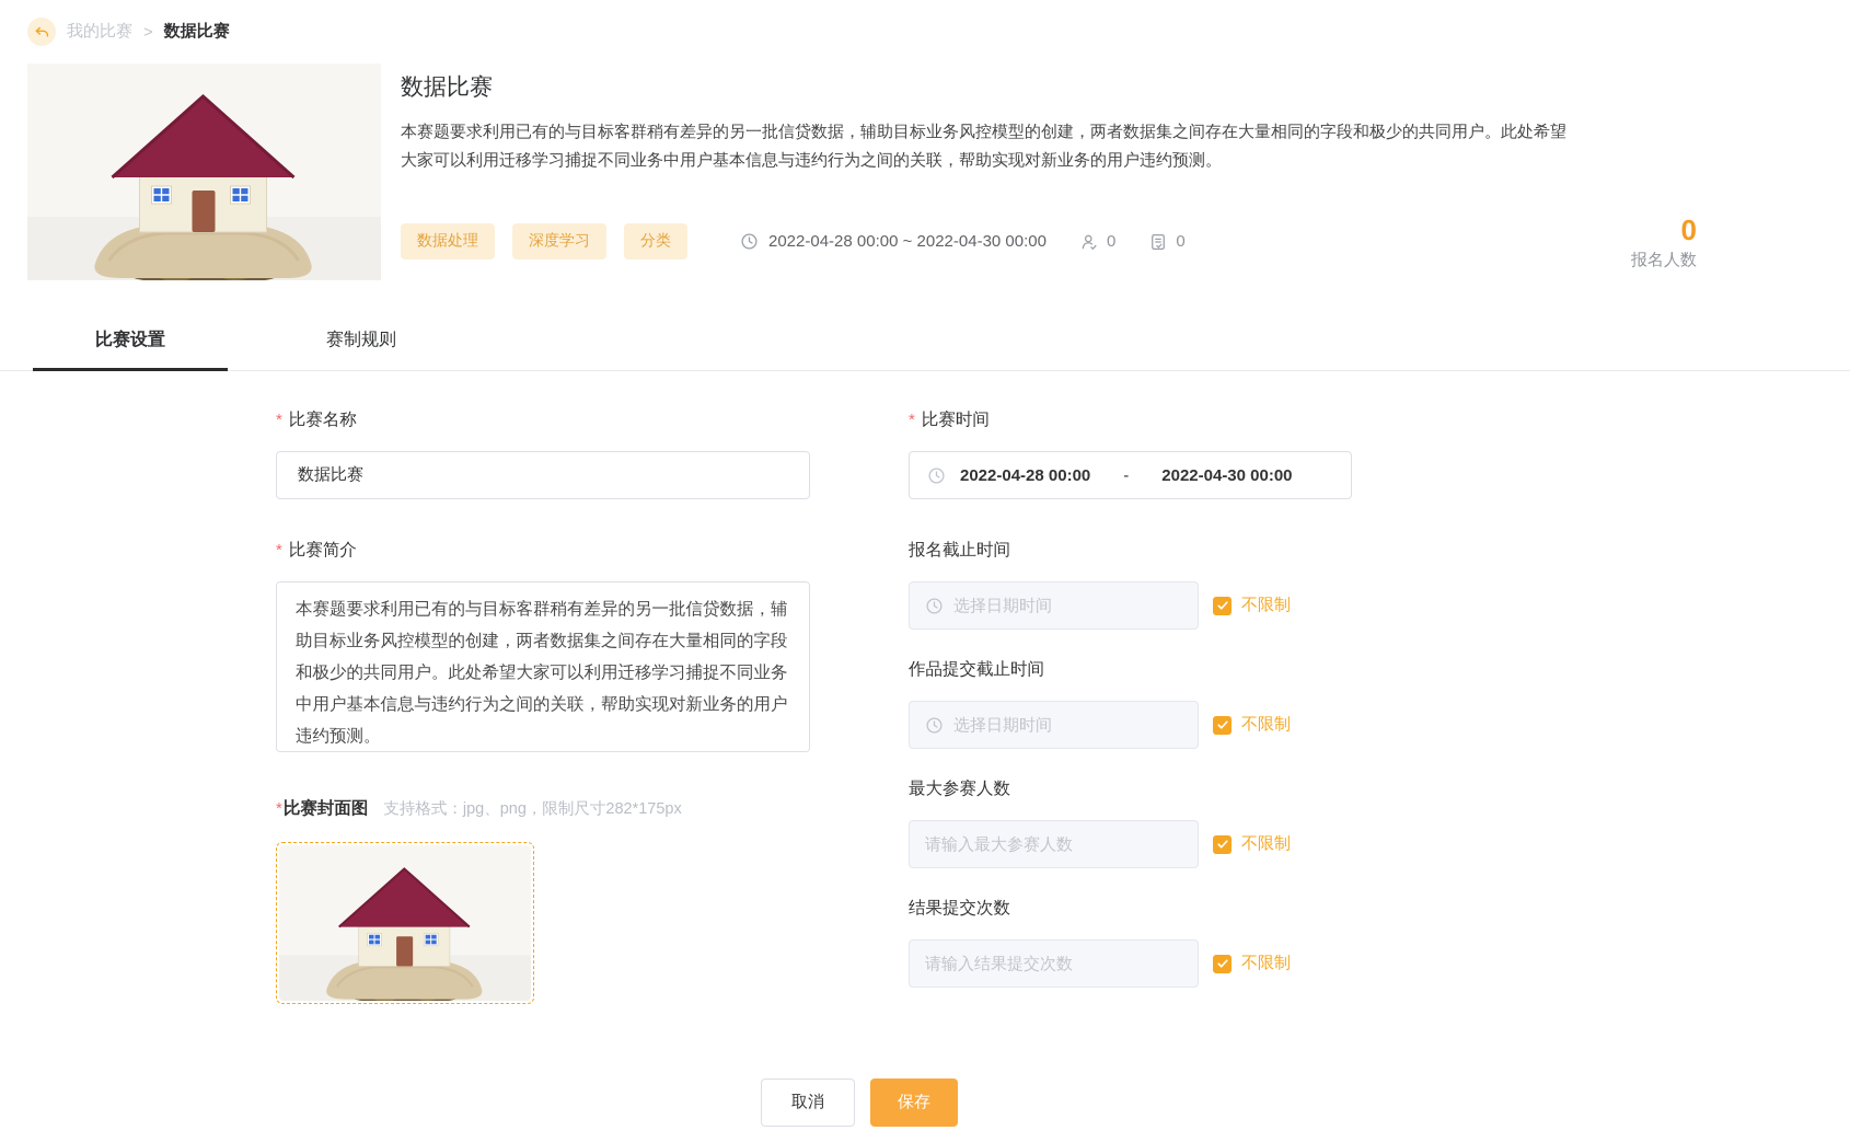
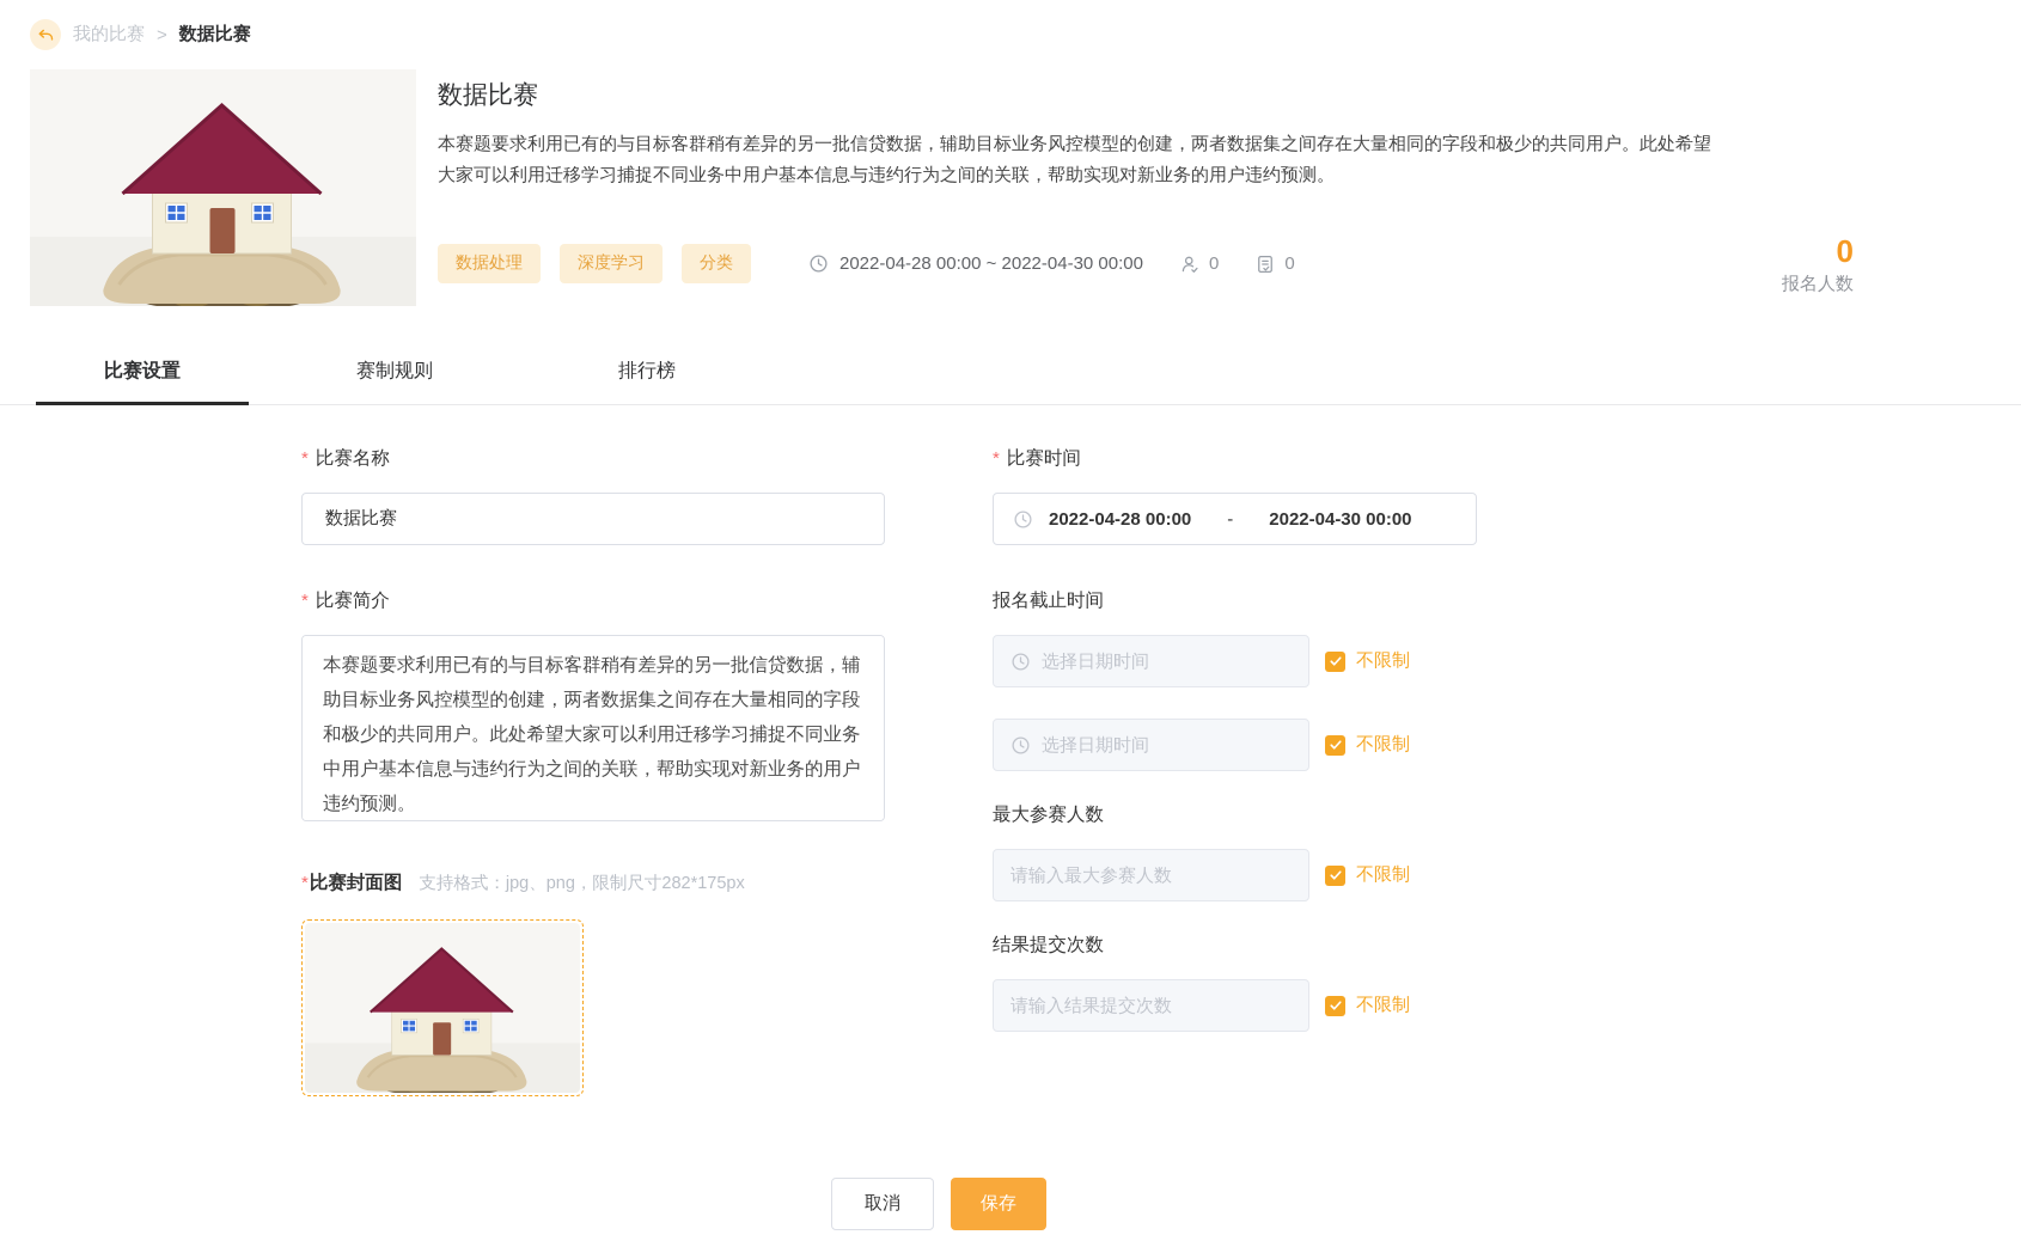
  我的比赛
  >
  数据比赛
  数据比赛
  本赛题要求利用已有的与目标客群稍有差异的另一批信贷数据，辅助目标业务风控模型的创建，两者数据集之间存在大量相同的字段和极少的共同用户。此处希望大家可以利用迁移学习捕捉不同业务中用户基本信息与违约行为之间的关联，帮助实现对新业务的用户违约预测。
  数据处理
  深度学习
  分类
  2022-04-28 00:00 ~ 2022-04-30 00:00
  0
  0
  0
  报名人数
  比赛设置
  赛制规则
+ 排行榜
  *
  比赛名称
  数据比赛
  *
  比赛简介
  *比赛封面图
  支持格式：jpg、png，限制尺寸282*175px
  *
  比赛时间
  2022-04-28 00:00
  -
  2022-04-30 00:00
  报名截止时间
  选择日期时间
  不限制
- 作品提交截止时间
  选择日期时间
  不限制
  最大参赛人数
  请输入最大参赛人数
  不限制
  结果提交次数
  请输入结果提交次数
  不限制
  取消
  保存
